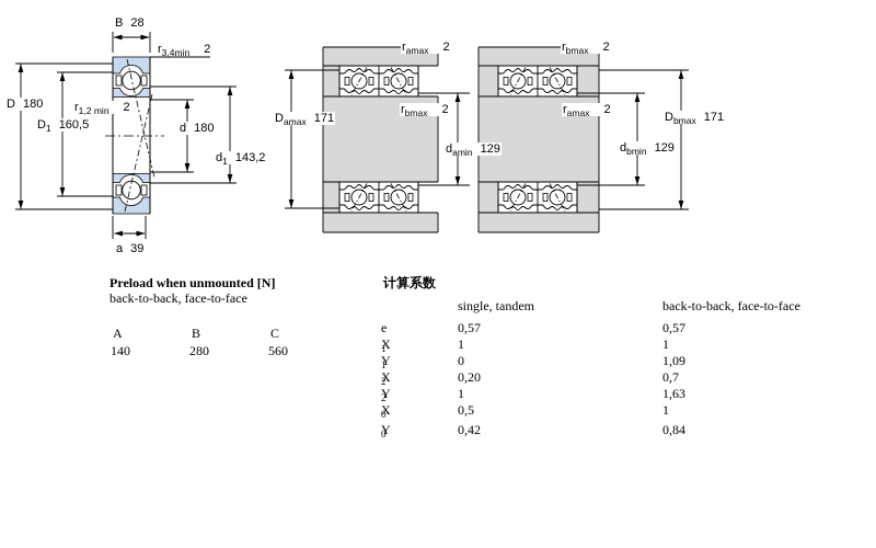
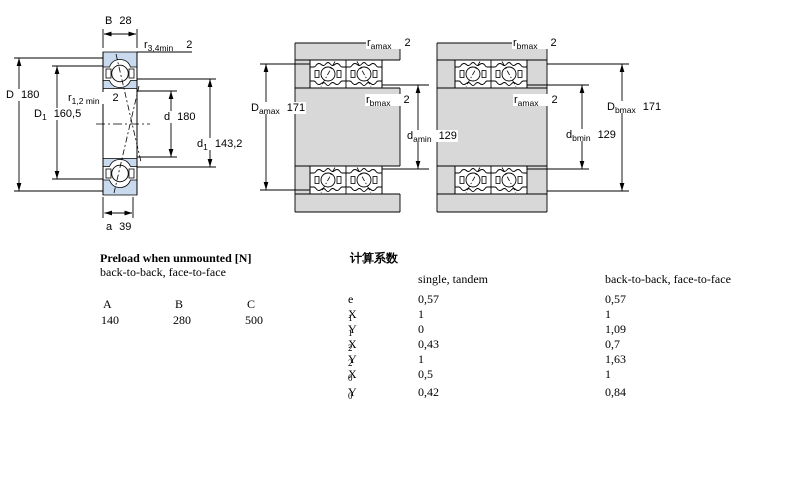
  B 28
  r3,4min 2
  D 180
  D1 160,5
  r1,2 min 2
  d 180
  d1 143,2
  a 39
  ramax 2
  rbmax 2
  Damax 171
  damin 129
  rbmax 2
  ramax 2
  Dbmax 171
  dbmin 129
  Preload when unmounted [N]
  back-to-back, face-to-face
  A
  B
  C
  140
  280
- 560
+ 500
  计算系数
  single, tandem
  back-to-back, face-to-face
  e
  0,57
  0,57
  X
  1
  1
  1
  Y
  1
  0
  1,09
  X
  2
- 0,20
+ 0,43
  0,7
  Y
  2
  1
  1,63
  X
  0
  0,5
  1
  Y
  0
  0,42
  0,84
